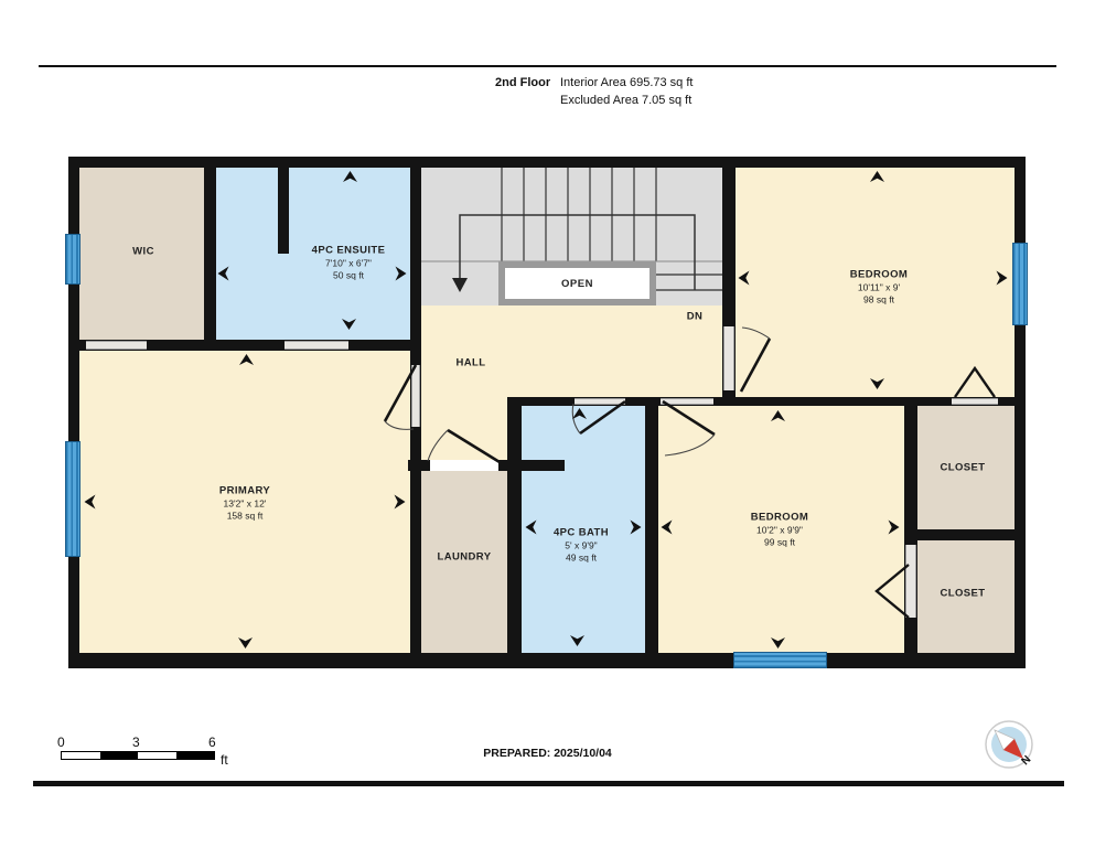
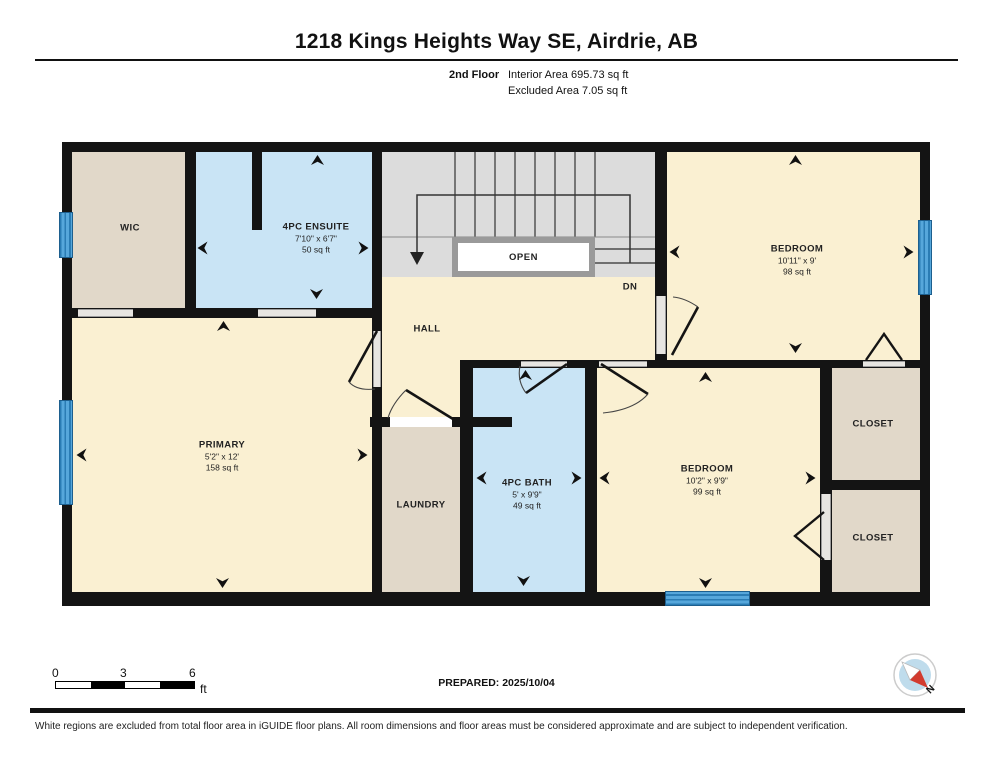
+ 1218 Kings Heights Way SE, Airdrie, AB
  2nd Floor
  Interior Area 695.73 sq ft
  Excluded Area 7.05 sq ft
  WIC
  4PC ENSUITE
  7'10" x 6'7"
  50 sq ft
  BEDROOM
  10'11" x 9'
  98 sq ft
  PRIMARY
- 13'2" x 12'
+ 5'2" x 12'
  158 sq ft
  HALL
  DN
  LAUNDRY
  4PC BATH
  5' x 9'9"
  49 sq ft
  BEDROOM
  10'2" x 9'9"
  99 sq ft
  CLOSET
  CLOSET
  OPEN
  0
  3
  6
  ft
  PREPARED: 2025/10/04
+ White regions are excluded from total floor area in iGUIDE floor plans. All room dimensions and floor areas must be considered approximate and are subject to independent verification.
